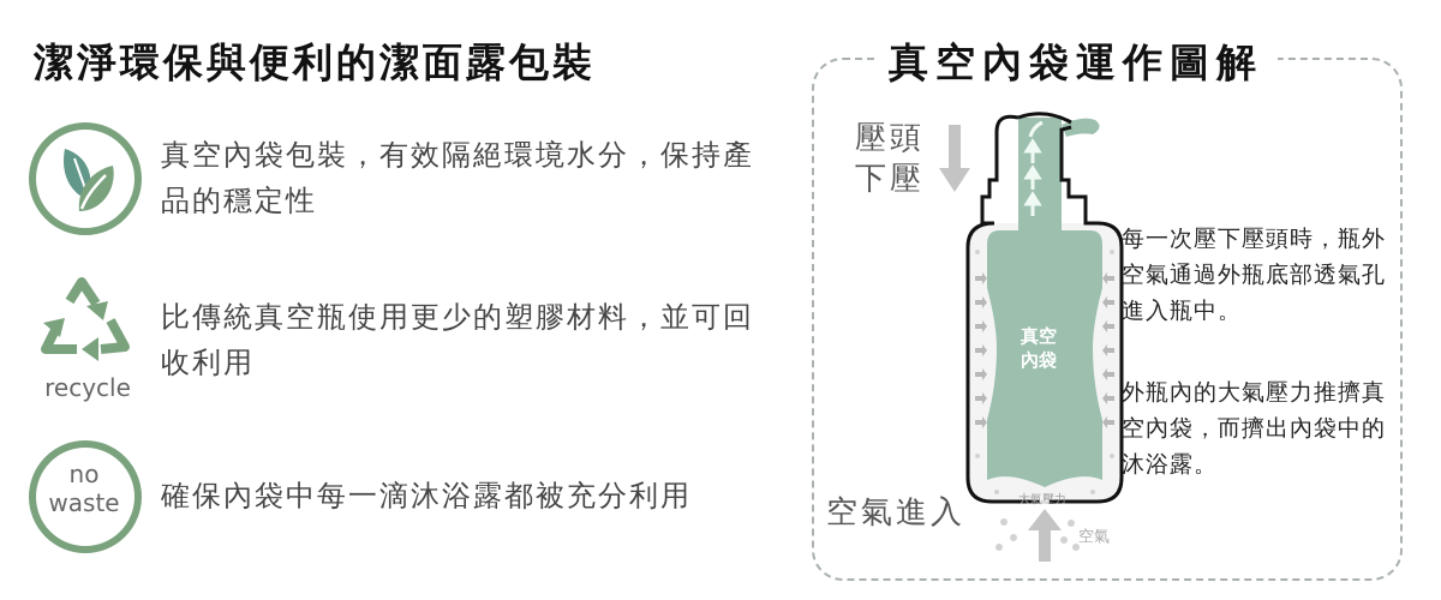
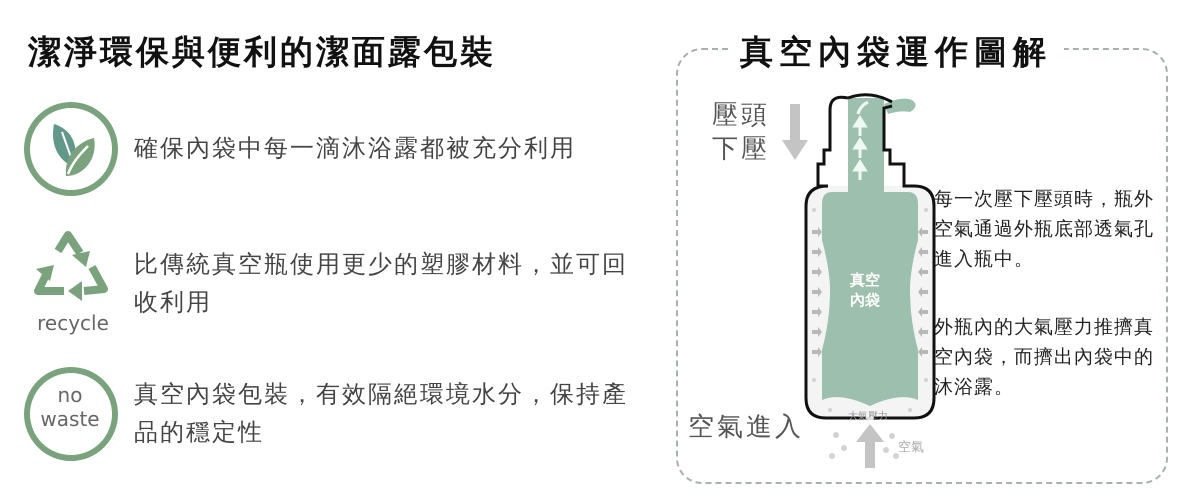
  潔淨環保與便利的潔面露包裝
- 真空內袋包裝，有效隔絕環境水分，保持產品的穩定性
+ 確保內袋中每一滴沐浴露都被充分利用
  recycle
  比傳統真空瓶使用更少的塑膠材料，並可回收利用
  no
  waste
- 確保內袋中每一滴沐浴露都被充分利用
+ 真空內袋包裝，有效隔絕環境水分，保持產品的穩定性
  真空內袋運作圖解
  壓頭
  下壓
  真空
  內袋
  大氣壓力
  空氣
  空氣進入
  每一次壓下壓頭時，瓶外空氣通過外瓶底部透氣孔進入瓶中。
  外瓶內的大氣壓力推擠真空內袋，而擠出內袋中的沐浴露。
